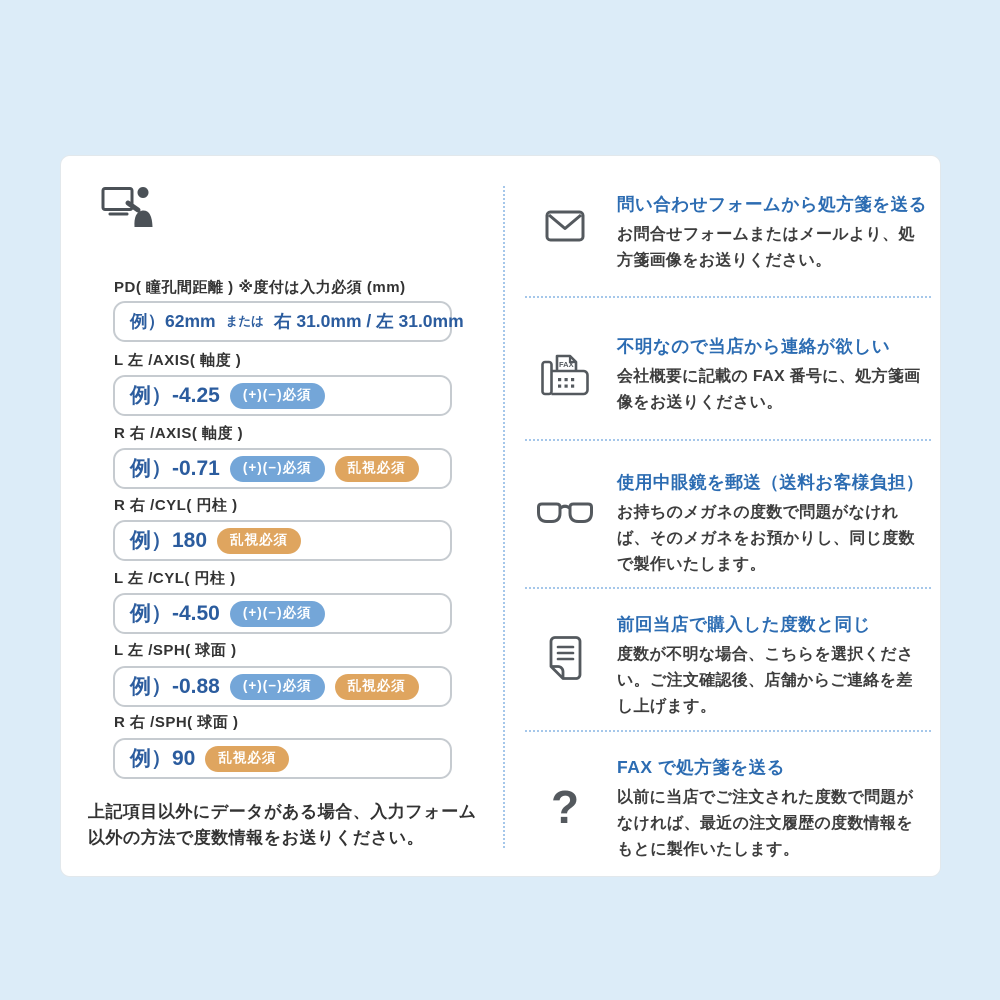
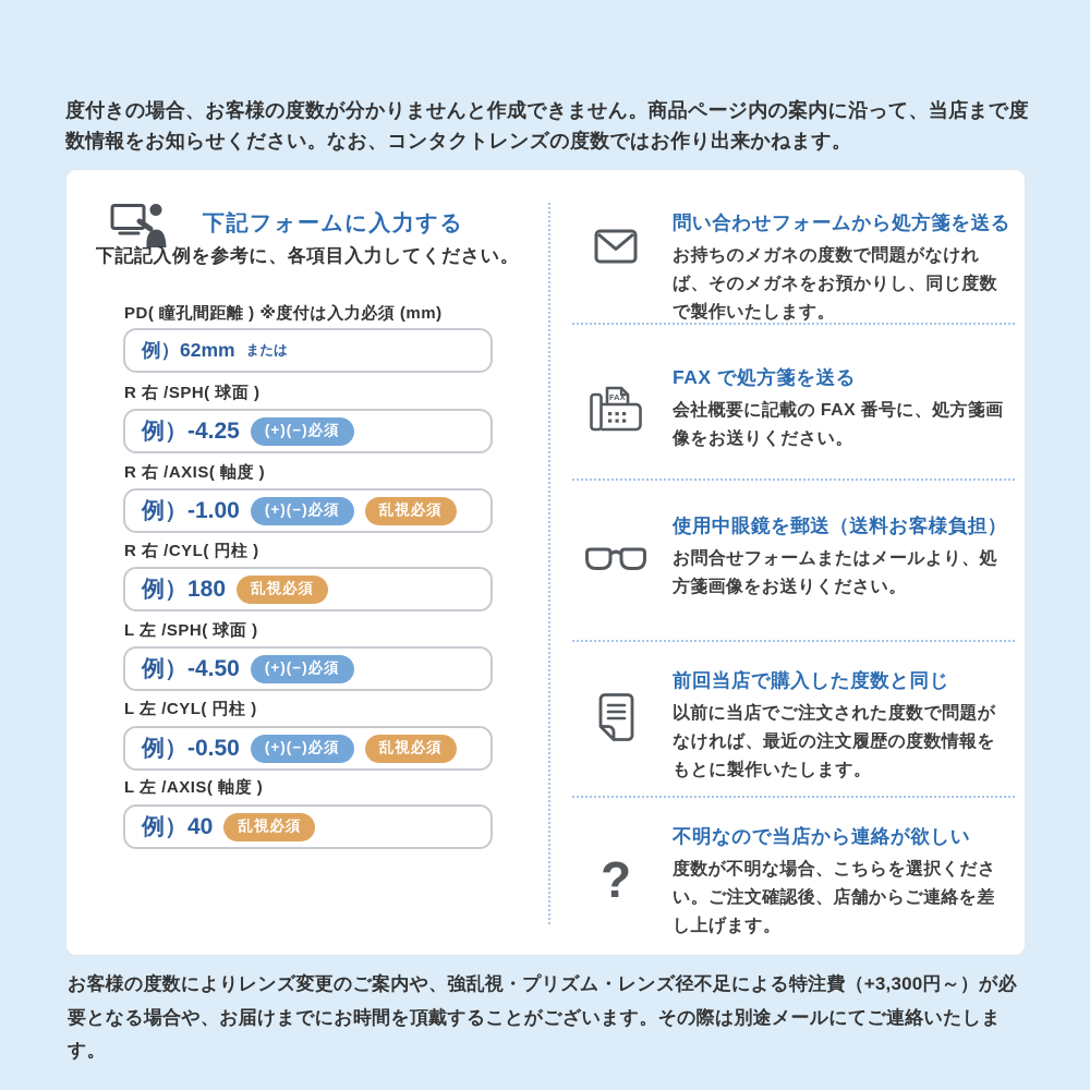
+ 度付きの場合、お客様の度数が分かりませんと作成できません。商品ページ内の案内に沿って、当店まで度数情報をお知らせください。なお、コンタクトレンズの度数ではお作り出来かねます。
+ 下記フォームに入力する
+ 下記記入例を参考に、各項目入力してください。
  PD( 瞳孔間距離 ) ※度付は入力必須 (mm)
  例）62mm
  または
- 右 31.0mm / 左 31.0mm
- L 左 /AXIS( 軸度 )
+ R 右 /SPH( 球面 )
  例）-4.25
  (+)(−)必須
  R 右 /AXIS( 軸度 )
- 例）-0.71
+ 例）-1.00
  (+)(−)必須
  乱視必須
  R 右 /CYL( 円柱 )
  例）180
  乱視必須
- L 左 /CYL( 円柱 )
+ L 左 /SPH( 球面 )
  例）-4.50
  (+)(−)必須
- L 左 /SPH( 球面 )
+ L 左 /CYL( 円柱 )
- 例）-0.88
+ 例）-0.50
  (+)(−)必須
  乱視必須
- R 右 /SPH( 球面 )
+ L 左 /AXIS( 軸度 )
- 例）90
+ 例）40
  乱視必須
- 上記項目以外にデータがある場合、入力フォーム以外の方法で度数情報をお送りください。
  問い合わせフォームから処方箋を送る
- お問合せフォームまたはメールより、処方箋画像をお送りください。
+ お持ちのメガネの度数で問題がなければ、そのメガネをお預かりし、同じ度数で製作いたします。
  FAX
- 不明なので当店から連絡が欲しい
+ FAX で処方箋を送る
  会社概要に記載の FAX 番号に、処方箋画像をお送りください。
  使用中眼鏡を郵送（送料お客様負担）
- お持ちのメガネの度数で問題がなければ、そのメガネをお預かりし、同じ度数で製作いたします。
+ お問合せフォームまたはメールより、処方箋画像をお送りください。
  前回当店で購入した度数と同じ
- 度数が不明な場合、こちらを選択ください。ご注文確認後、店舗からご連絡を差し上げます。
+ 以前に当店でご注文された度数で問題がなければ、最近の注文履歴の度数情報をもとに製作いたします。
  ?
- FAX で処方箋を送る
+ 不明なので当店から連絡が欲しい
- 以前に当店でご注文された度数で問題がなければ、最近の注文履歴の度数情報をもとに製作いたします。
+ 度数が不明な場合、こちらを選択ください。ご注文確認後、店舗からご連絡を差し上げます。
+ お客様の度数によりレンズ変更のご案内や、強乱視・プリズム・レンズ径不足による特注費（+3,300円～）が必要となる場合や、お届けまでにお時間を頂戴することがございます。その際は別途メールにてご連絡いたします。
